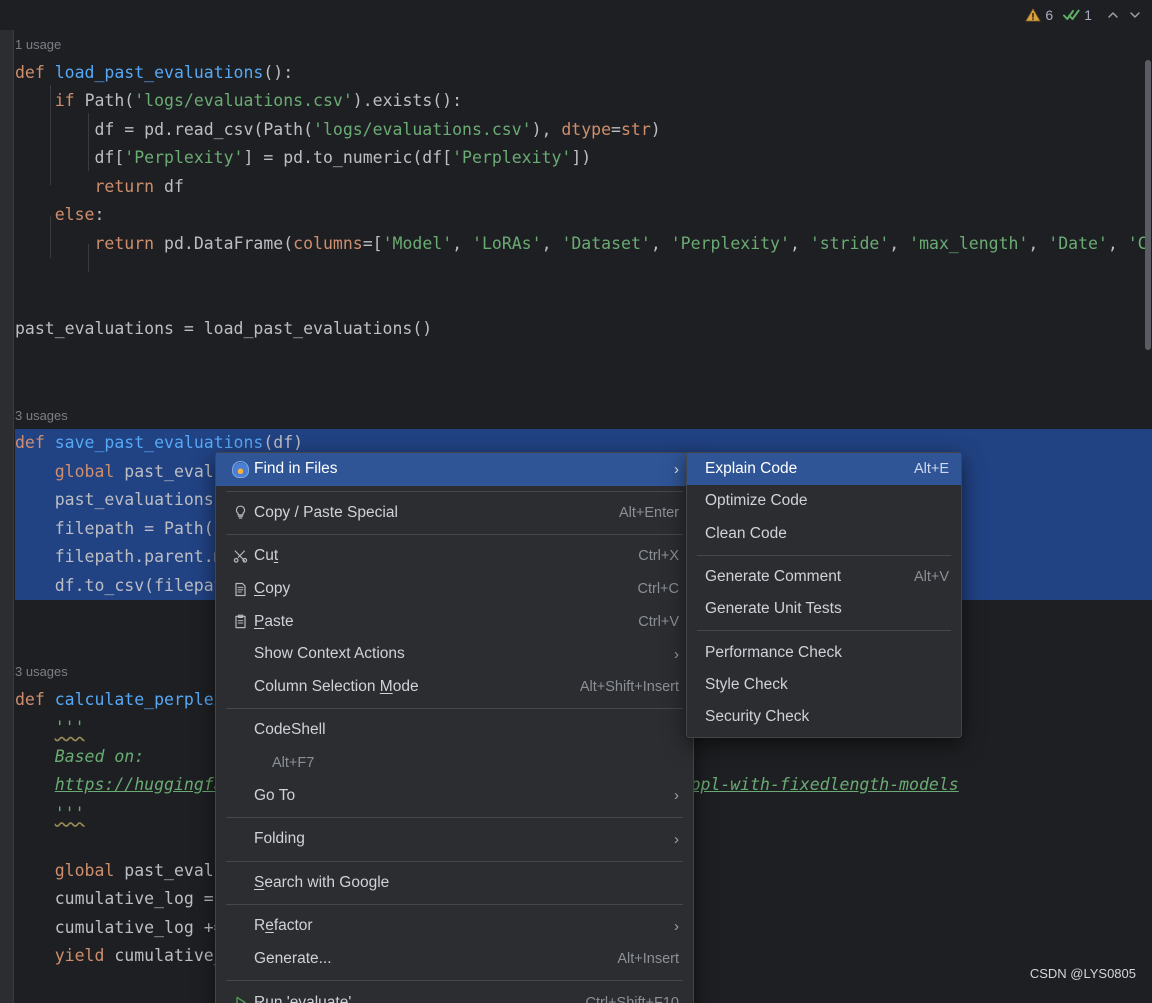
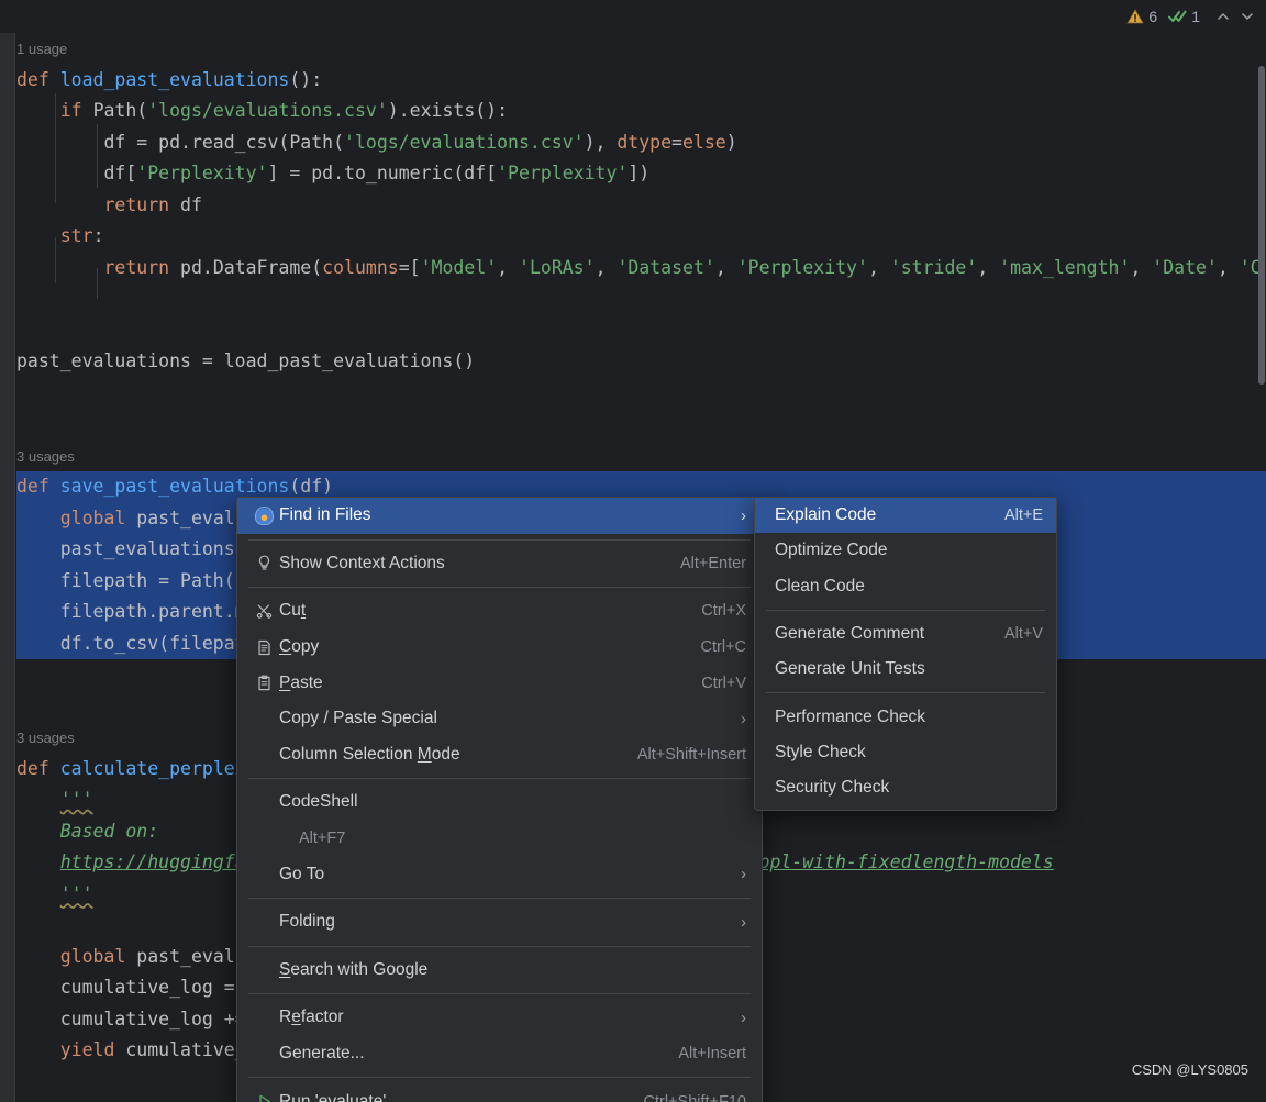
  1 usage
  def load_past_evaluations():
  if Path('logs/evaluations.csv').exists():
- df = pd.read_csv(Path('logs/evaluations.csv'), dtype=str)
+ df = pd.read_csv(Path('logs/evaluations.csv'), dtype=else)
  df['Perplexity'] = pd.to_numeric(df['Perplexity'])
  return df
- else:
+ str:
  return pd.DataFrame(columns=['Model', 'LoRAs', 'Dataset', 'Perplexity', 'stride', 'max_length', 'Date', 'C
  past_evaluations = load_past_evaluations()
  3 usages
  def save_past_evaluations(df)
  past_evaluations
  filepath = Path(
  filepath.parent.
  df.to_csv(filepa
  3 usages
  def calculate_perple
  '''
  Based on:
  '''
  cumulative_log =
  cumulative_log +
  yield cumulative
  6
  1
  Find in Files
  ›
- Copy / Paste Special
+ Show Context Actions
  Alt+Enter
  Cut
  Ctrl+X
  Copy
  Ctrl+C
  Paste
  Ctrl+V
- Show Context Actions
+ Copy / Paste Special
  ›
  Column Selection Mode
  Alt+Shift+Insert
  CodeShell
  Alt+F7
  Go To
  ›
  Folding
  ›
  Search with Google
  Refactor
  ›
  Generate...
  Alt+Insert
  Run 'evaluate'
  Explain Code
  Alt+E
  Optimize Code
  Clean Code
  Generate Comment
  Alt+V
  Generate Unit Tests
  Performance Check
  Style Check
  Security Check
  CSDN @LYS0805
